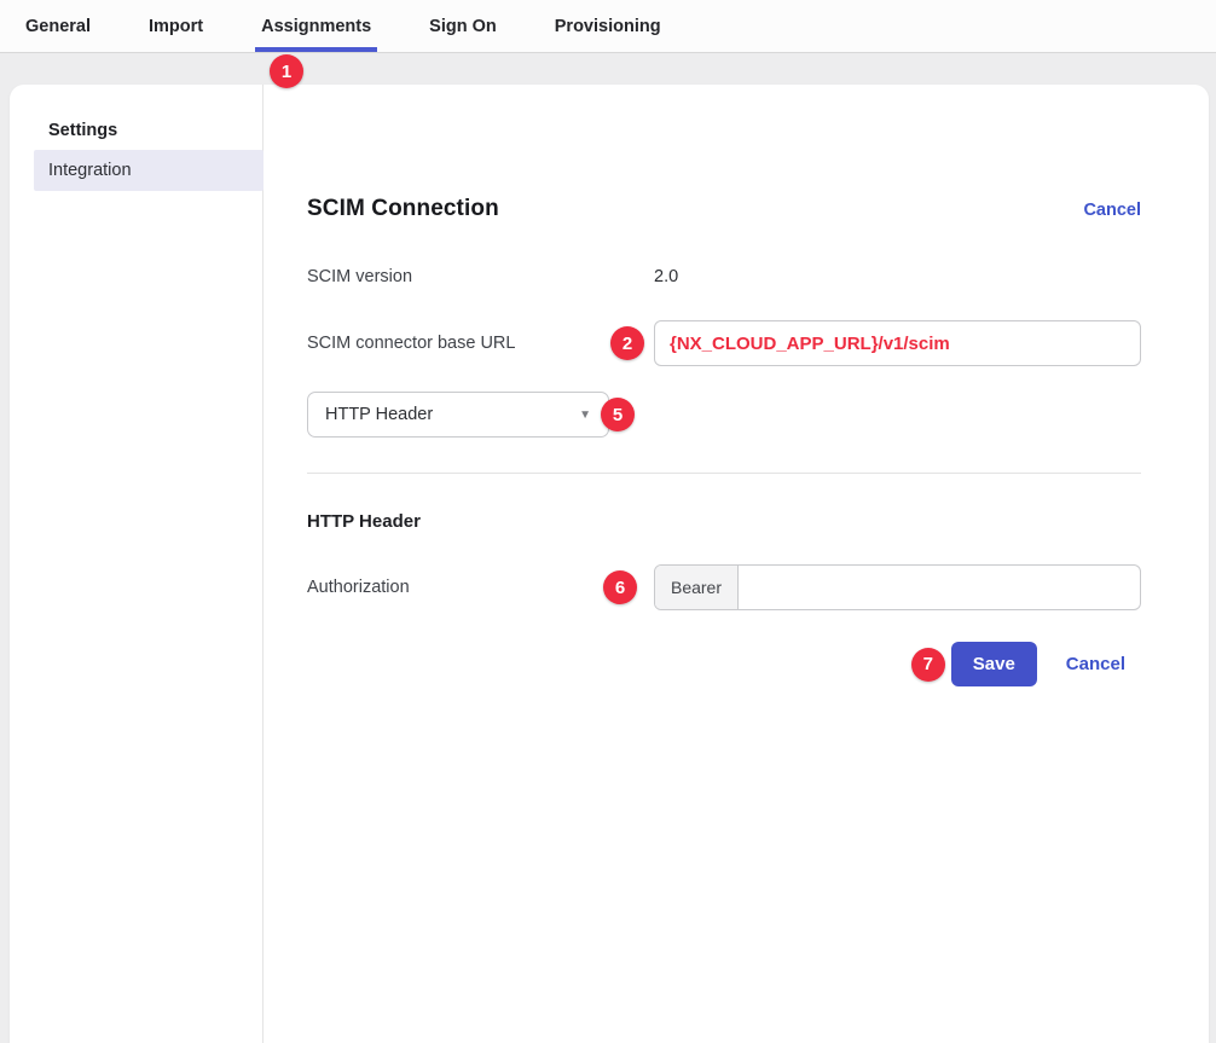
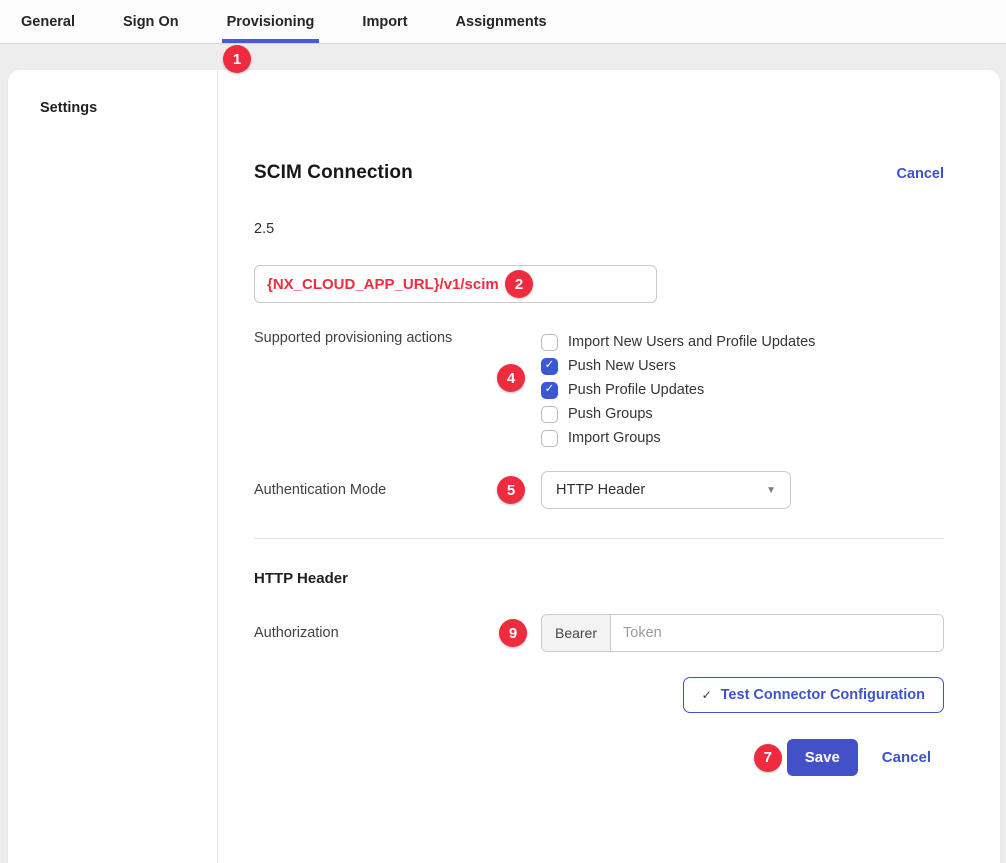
  General
- Import
+ Sign On
- Assignments
+ Provisioning
- Sign On
+ Import
- Provisioning
+ Assignments
  1
  Settings
- Integration
  SCIM Connection
  Cancel
- SCIM version
- 2.0
+ 2.5
- SCIM connector base URL
  2
  {NX_CLOUD_APP_URL}/v1/scim
+ Supported provisioning actions
+ 4
+ Import New Users and Profile Updates
+ Push New Users
+ Push Profile Updates
+ Push Groups
+ Import Groups
+ Authentication Mode
  5
  HTTP Header
  ▼
  HTTP Header
  Authorization
- 6
+ 9
  Bearer
+ Token
+ ✓
+ Test Connector Configuration
  7
  Save
  Cancel
